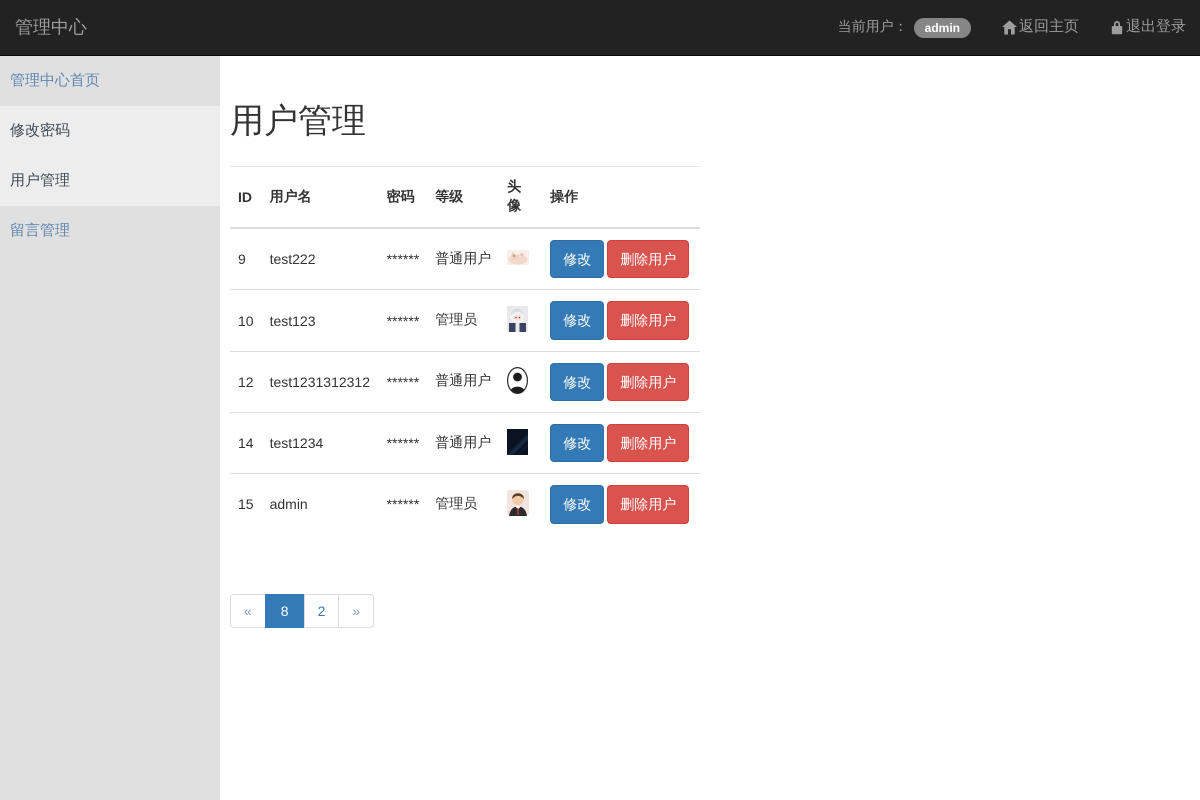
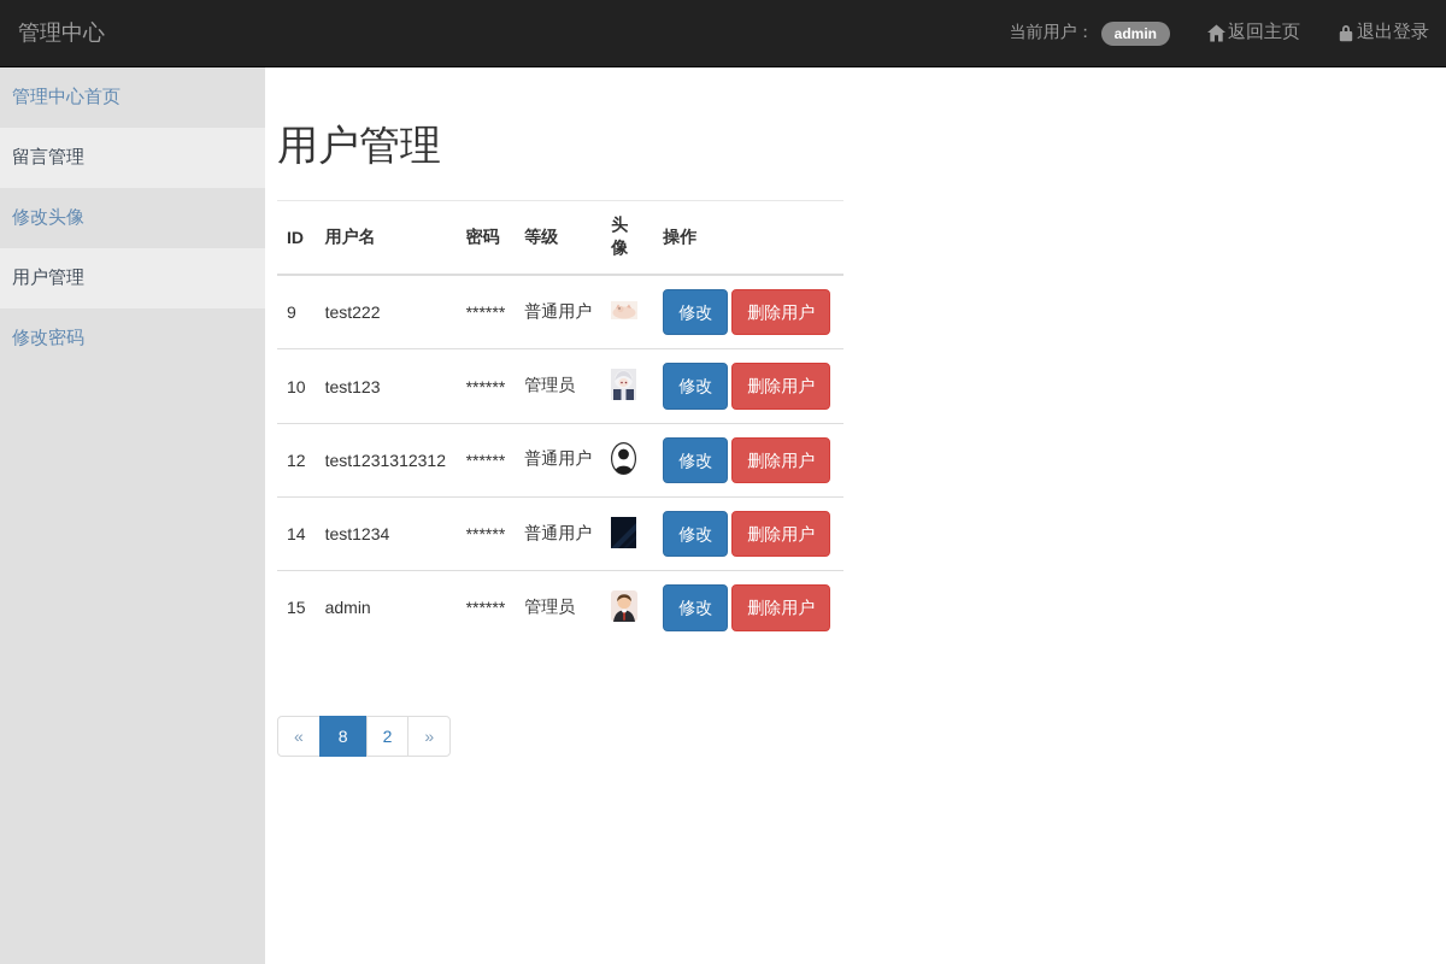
  管理中心
  当前用户：
  admin
  返回主页
  退出登录
  管理中心首页
- 修改密码
+ 留言管理
+ 修改头像
  用户管理
- 留言管理
+ 修改密码
  用户管理
  ID	用户名	密码	等级	头像	操作
  9	test222	******	普通用户		修改 删除用户
  10	test123	******	管理员		修改 删除用户
  12	test1231312312	******	普通用户		修改 删除用户
  14	test1234	******	普通用户		修改 删除用户
  15	admin	******	管理员		修改 删除用户
  «
  8
  2
  »
